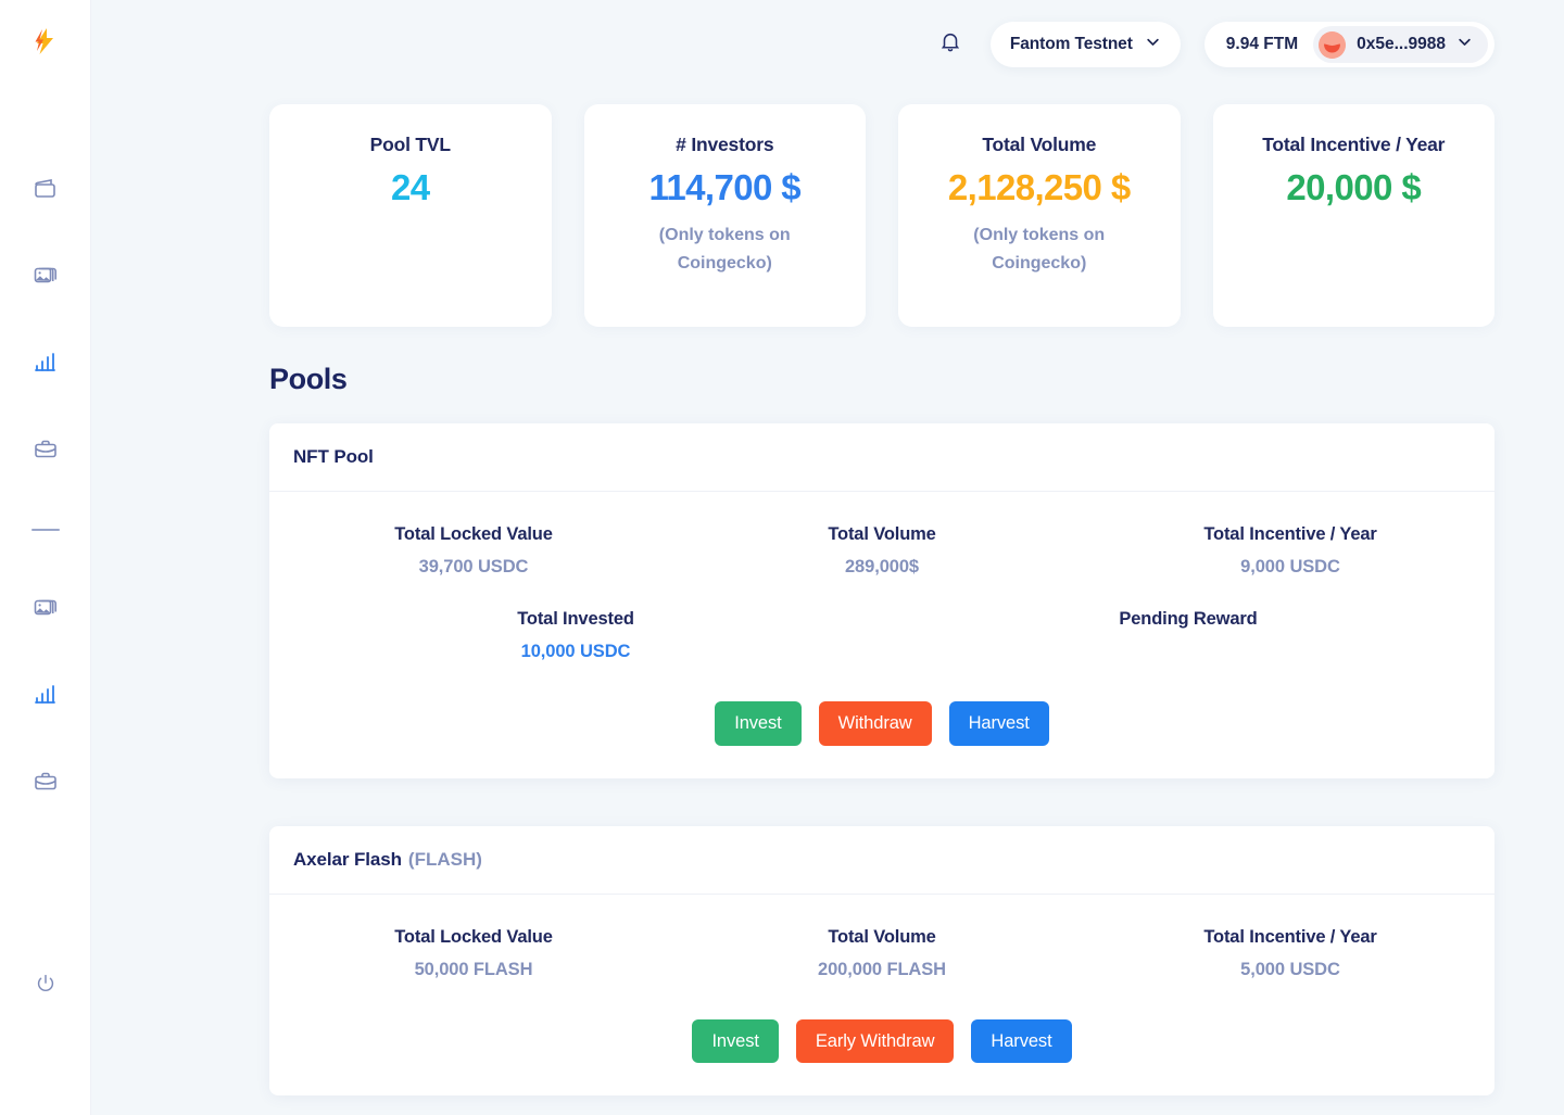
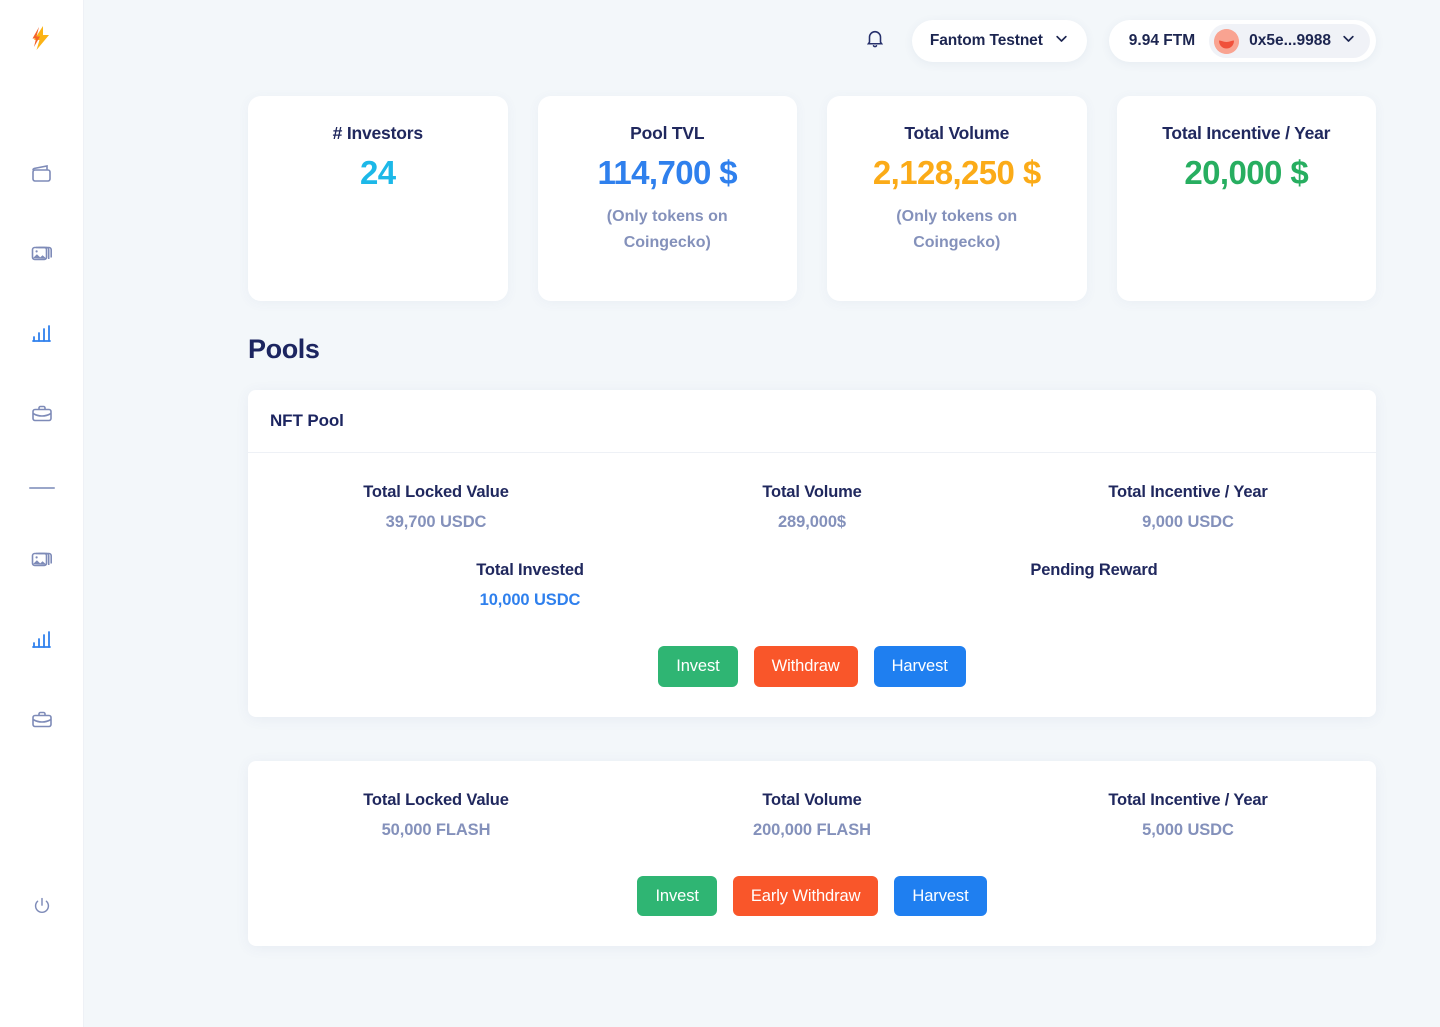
  Fantom Testnet
  9.94 FTM
  0x5e...9988
- Pool TVL
+ # Investors
  24
- # Investors
+ Pool TVL
  114,700 $
  (Only tokens on Coingecko)
  Total Volume
  2,128,250 $
  (Only tokens on Coingecko)
  Total Incentive / Year
  20,000 $
  Pools
  NFT Pool
  Total Locked Value
  39,700 USDC
  Total Volume
  289,000$
  Total Incentive / Year
  9,000 USDC
  Total Invested
  10,000 USDC
  Pending Reward
  Invest
  Withdraw
  Harvest
- Axelar Flash
- (FLASH)
  Total Locked Value
  50,000 FLASH
  Total Volume
  200,000 FLASH
  Total Incentive / Year
  5,000 USDC
  Invest
  Early Withdraw
  Harvest
